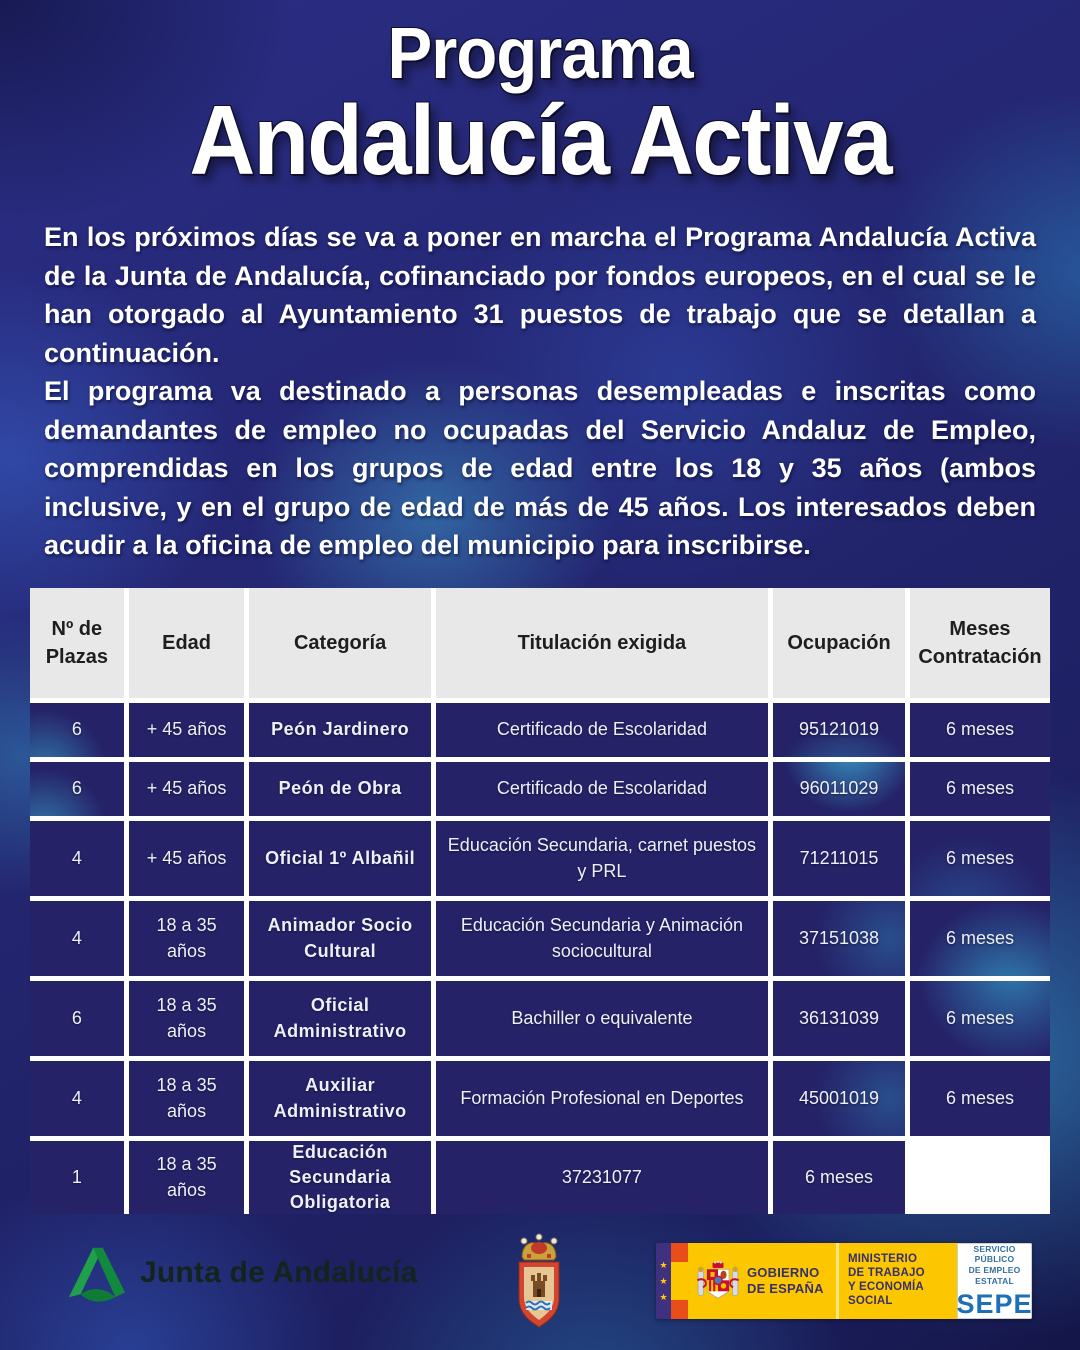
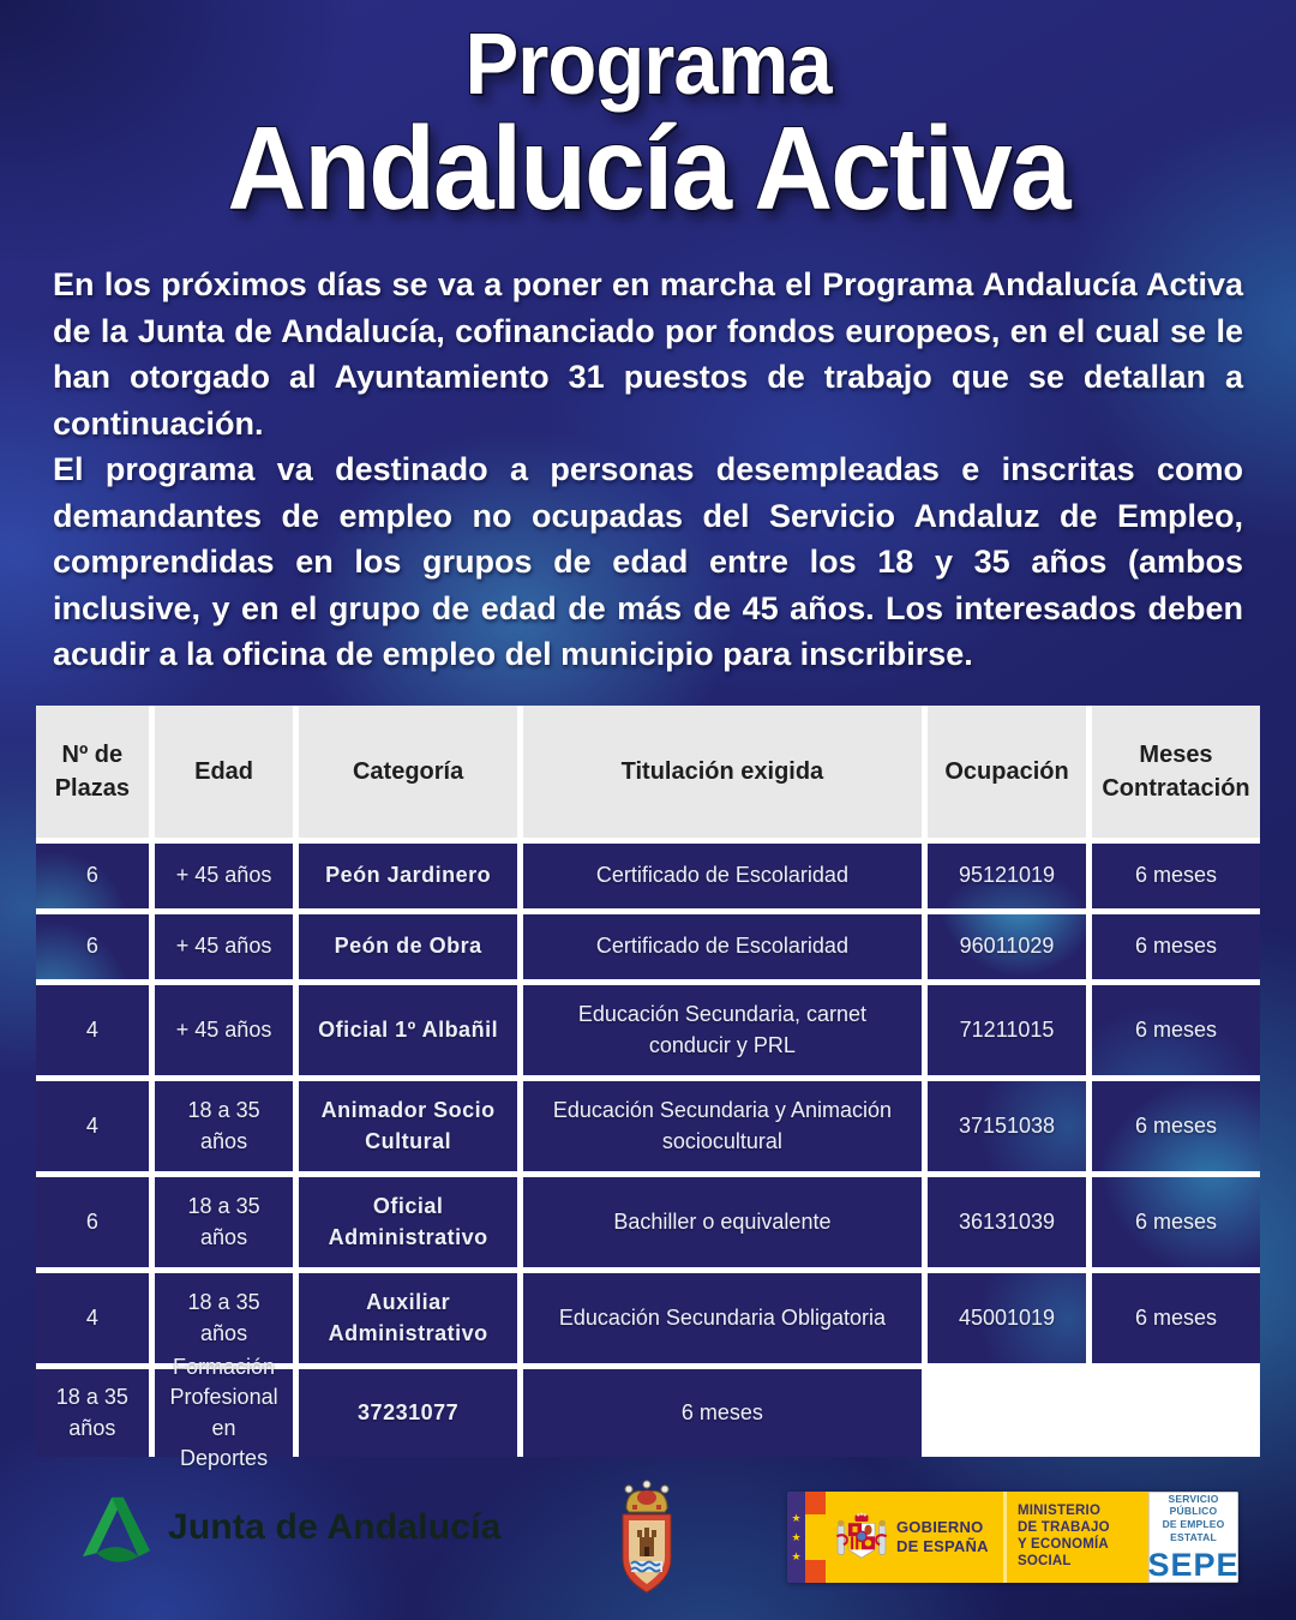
  Programa
  Andalucía Activa
  En los próximos días se va a poner en marcha el Programa Andalucía Activa de la Junta de Andalucía, cofinanciado por fondos europeos, en el cual se le han otorgado al Ayuntamiento 31 puestos de trabajo que se detallan a continuación.
  El programa va destinado a personas desempleadas e inscritas como demandantes de empleo no ocupadas del Servicio Andaluz de Empleo, comprendidas en los grupos de edad entre los 18 y 35 años (ambos inclusive, y en el grupo de edad de más de 45 años. Los interesados deben acudir a la oficina de empleo del municipio para inscribirse.
  Nº de Plazas
  Edad
  Categoría
  Titulación exigida
  Ocupación
  Meses Contratación
  6
  + 45 años
  Peón Jardinero
  Certificado de Escolaridad
  95121019
  6 meses
  6
  + 45 años
  Peón de Obra
  Certificado de Escolaridad
  96011029
  6 meses
  4
  + 45 años
  Oficial 1º Albañil
- Educación Secundaria, carnet puestos y PRL
+ Educación Secundaria, carnet conducir y PRL
  71211015
  6 meses
  4
  18 a 35 años
  Animador Socio Cultural
  Educación Secundaria y Animación sociocultural
  37151038
  6 meses
  6
  18 a 35 años
  Oficial Administrativo
  Bachiller o equivalente
  36131039
  6 meses
  4
  18 a 35 años
  Auxiliar Administrativo
- Formación Profesional en Deportes
+ Educación Secundaria Obligatoria
  45001019
  6 meses
- 1
  18 a 35 años
- Educación Secundaria Obligatoria
+ Formación Profesional en Deportes
  37231077
  6 meses
  Junta de Andalucía
  ★
  ★
  ★
  GOBIERNO
  DE ESPAÑA
  MINISTERIO
  DE TRABAJO
  Y ECONOMÍA SOCIAL
  SERVICIO PÚBLICO
  DE EMPLEO ESTATAL
  SEPE
